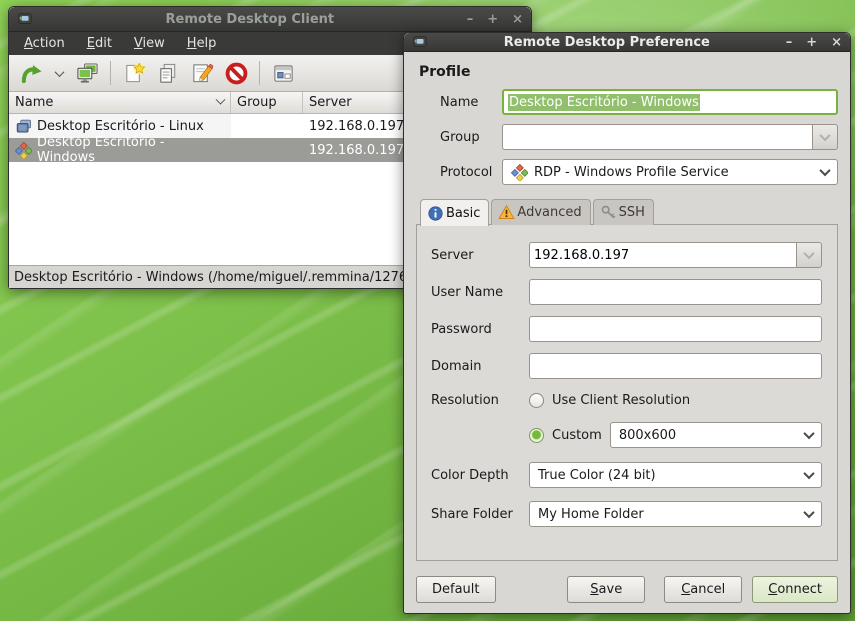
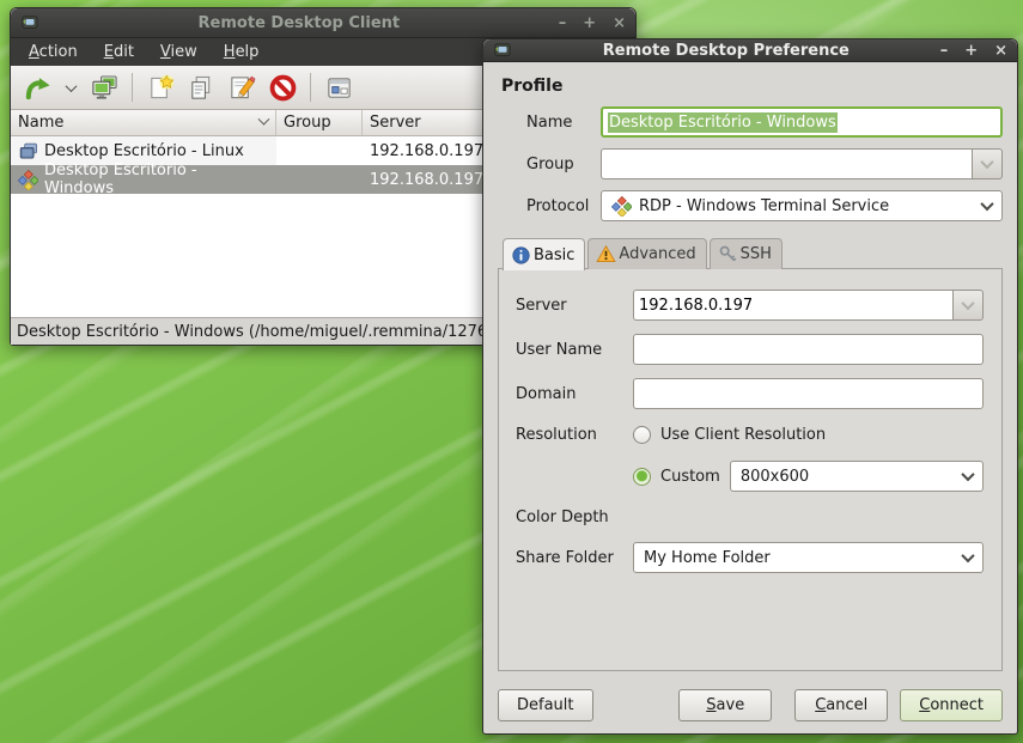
  Remote Desktop Client
  –
  +
  ×
  Action
  Edit
  View
  Help
  Name
  Group
  Server
  Desktop Escritório - Linux
  192.168.0.197
  Desktop Escritório - Windows
  192.168.0.197
  Desktop Escritório - Windows (/home/miguel/.remmina/127
  Remote Desktop Preference
  –
  +
  ×
  Profile
  Name
  Desktop Escritório - Windows
  Group
  Protocol
- RDP - Windows Profile Service
+ RDP - Windows Terminal Service
  Basic
  Advanced
  SSH
  Server
  192.168.0.197
  User Name
- Password
  Domain
  Resolution
  Use Client Resolution
  Custom
  800x600
  Color Depth
- True Color (24 bit)
  Share Folder
  My Home Folder
  Default
  Save
  Cancel
  Connect
